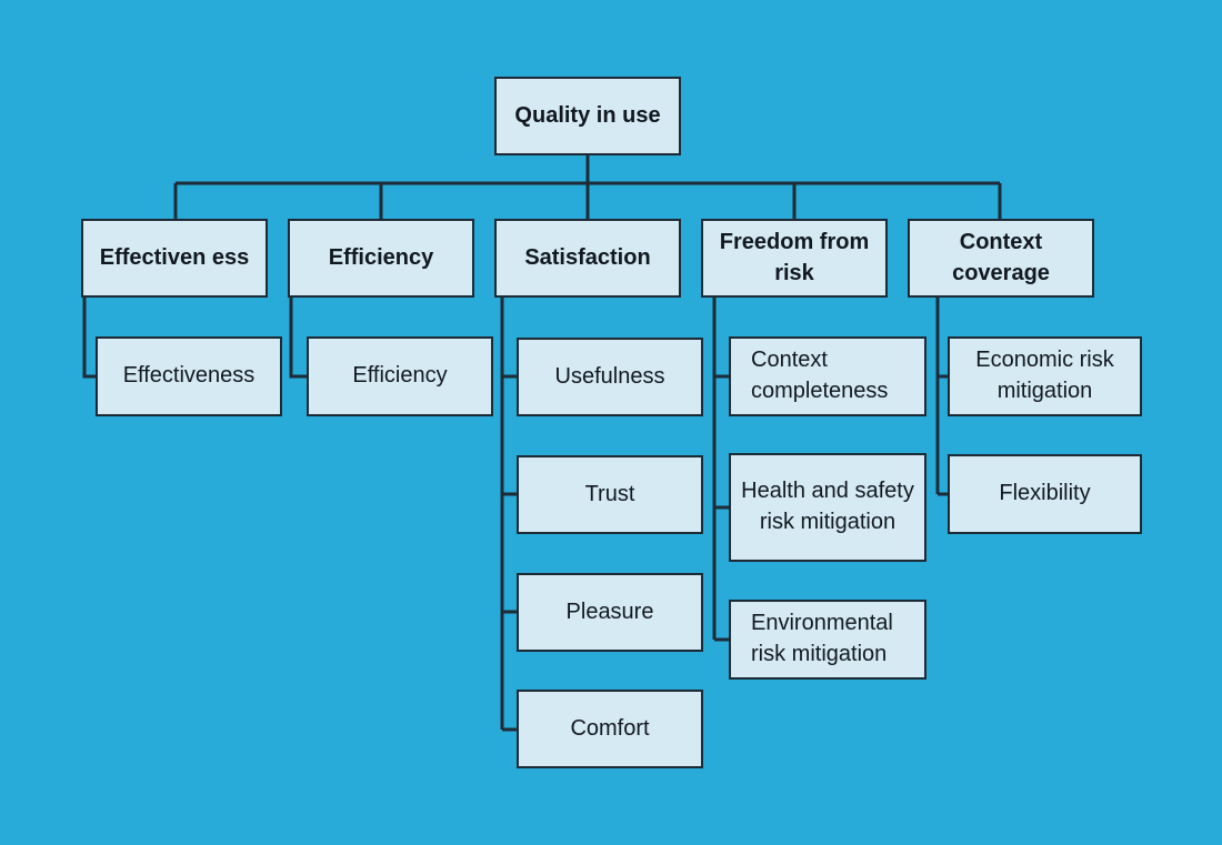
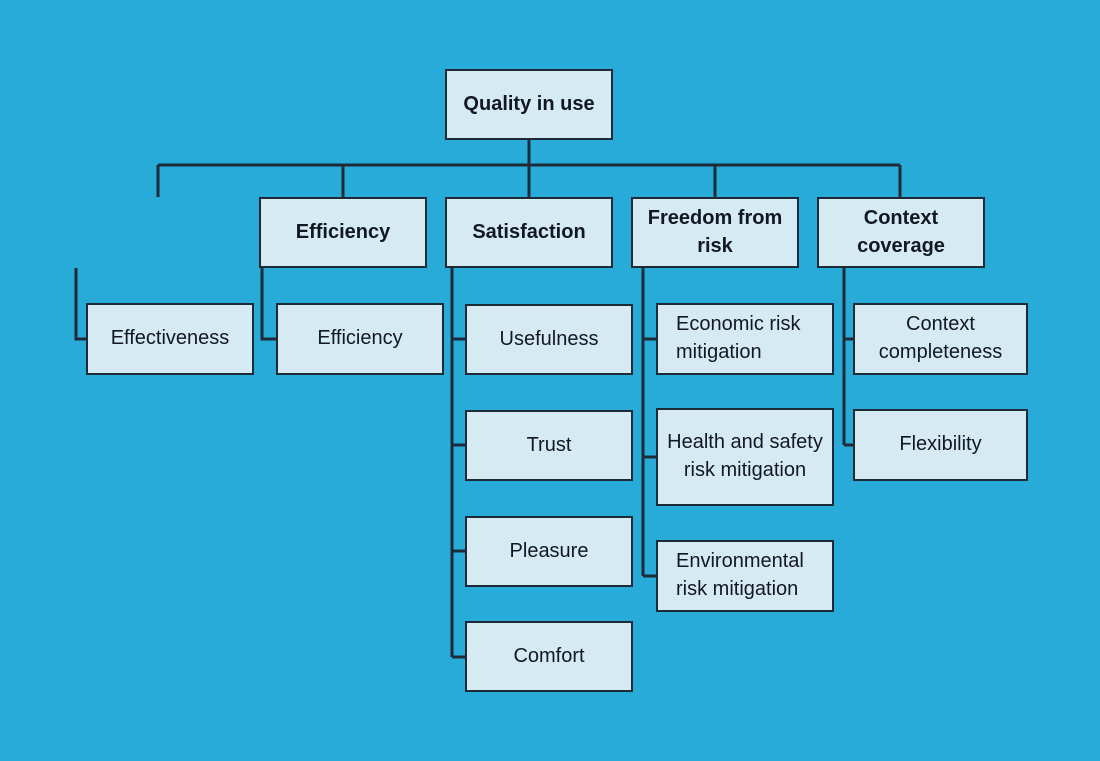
  Quality in use
- Effectiven ess
  Efficiency
  Satisfaction
  Freedom from risk
  Context coverage
  Effectiveness
  Efficiency
  Usefulness
  Trust
  Pleasure
  Comfort
- Context completeness
+ Economic risk mitigation
  Health and safety risk mitigation
  Environmental risk mitigation
- Economic risk mitigation
+ Context completeness
  Flexibility
